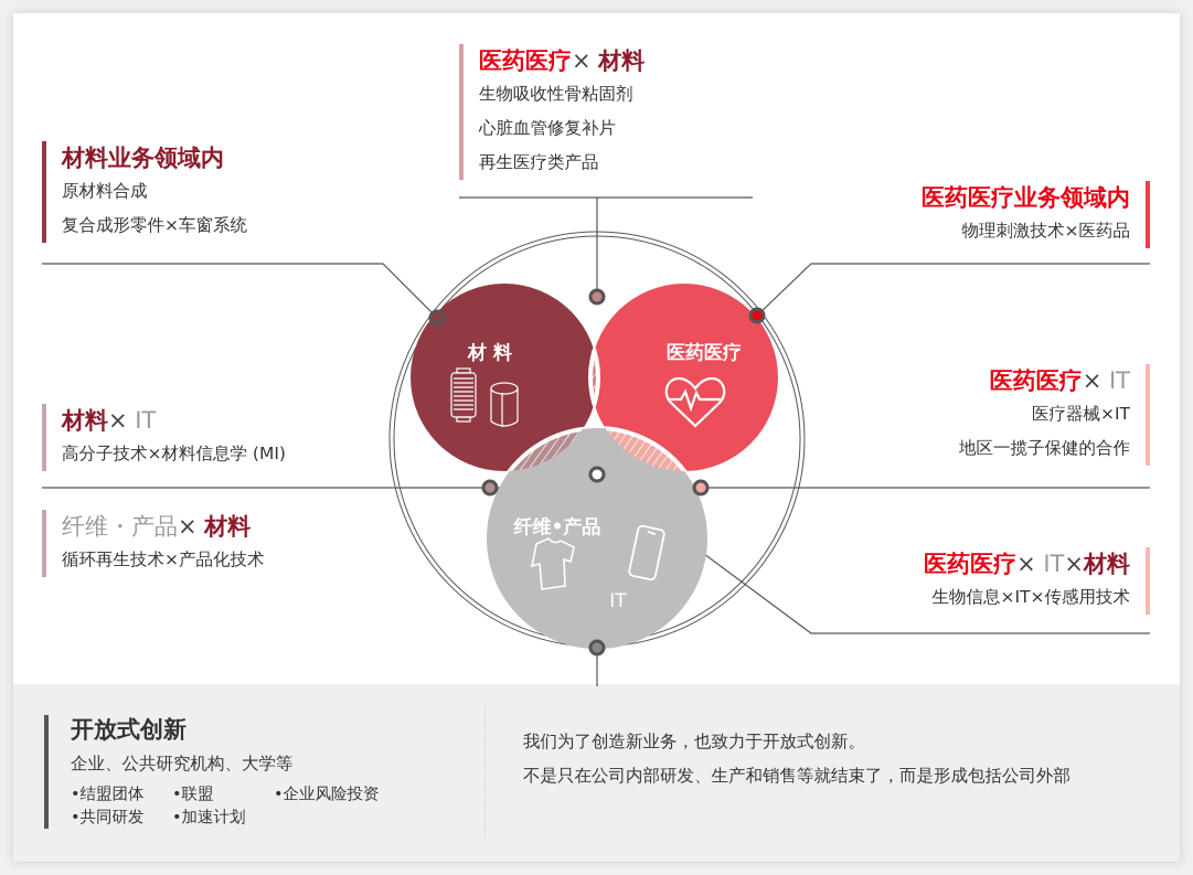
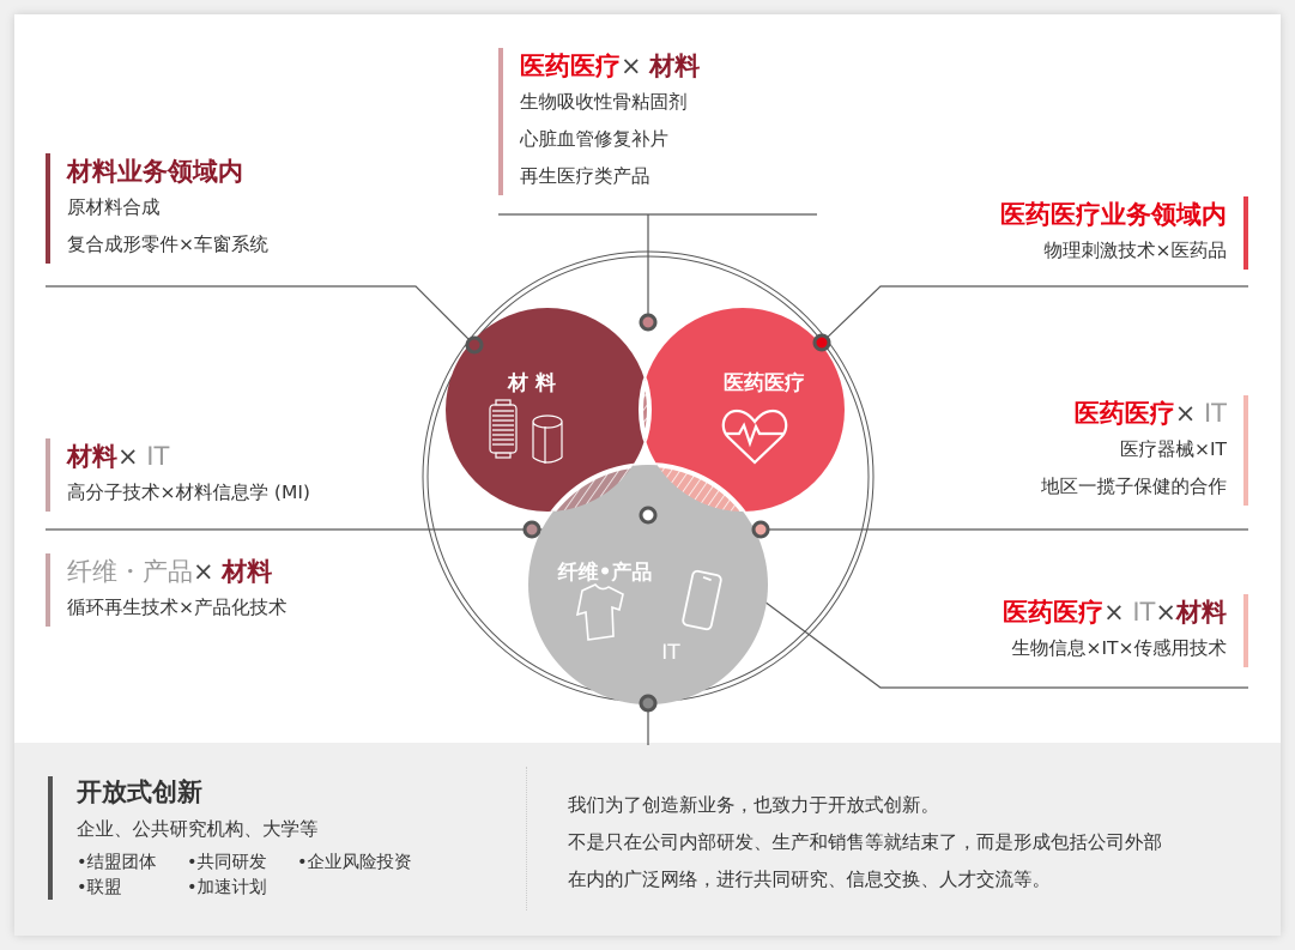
  材 料
  医药医疗
  纤维•产品
  IT
  医药医疗× 材料
  生物吸收性骨粘固剂
  心脏血管修复补片
  再生医疗类产品
  材料业务领域内
  原材料合成
  复合成形零件×车窗系统
  医药医疗业务领域内
  物理刺激技术×医药品
  材料× IT
  高分子技术×材料信息学 (MI)
  医药医疗× IT
  医疗器械×IT
  地区一揽子保健的合作
  纤维・产品× 材料
  循环再生技术×产品化技术
  医药医疗× IT×材料
  生物信息×IT×传感用技术
  开放式创新
  企业、公共研究机构、大学等
  •结盟团体
- •联盟
+ •共同研发
  •企业风险投资
- •共同研发
+ •联盟
  •加速计划
  我们为了创造新业务，也致力于开放式创新。
  不是只在公司内部研发、生产和销售等就结束了，而是形成包括公司外部
+ 在内的广泛网络，进行共同研究、信息交换、人才交流等。
